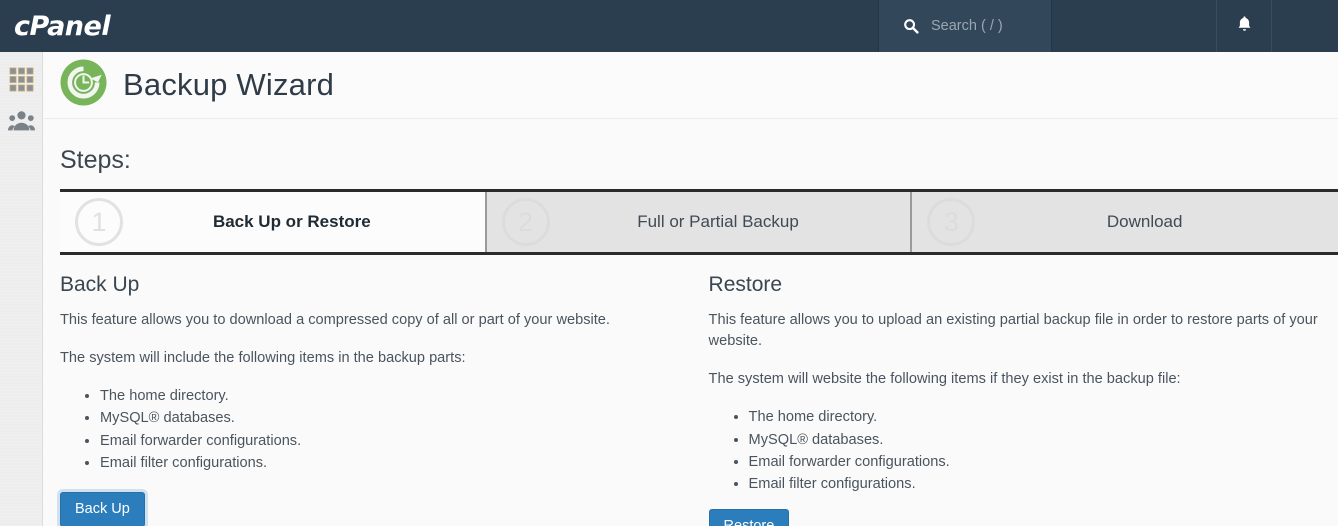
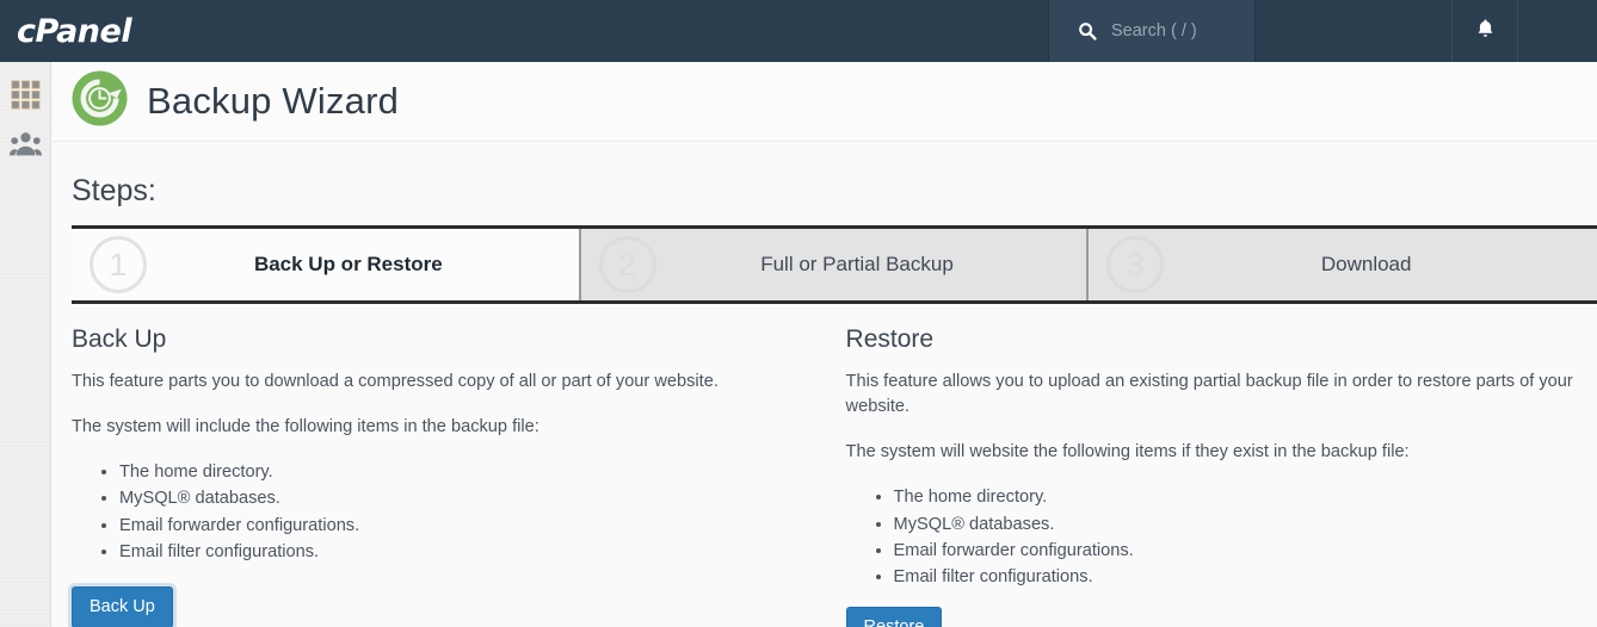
  cPanel
  Search ( / )
  Backup Wizard
  Steps:
  1
  Back Up or Restore
  Full or Partial Backup
  Download
  Back Up
- This feature allows you to download a compressed copy of all or part of your website.
+ This feature parts you to download a compressed copy of all or part of your website.
- The system will include the following items in the backup parts:
+ The system will include the following items in the backup file:
  The home directory.
  MySQL® databases.
  Email forwarder configurations.
  Email filter configurations.
  Back Up
  Restore
  This feature allows you to upload an existing partial backup file in order to restore parts of your website.
  The system will website the following items if they exist in the backup file:
  The home directory.
  MySQL® databases.
  Email forwarder configurations.
  Email filter configurations.
